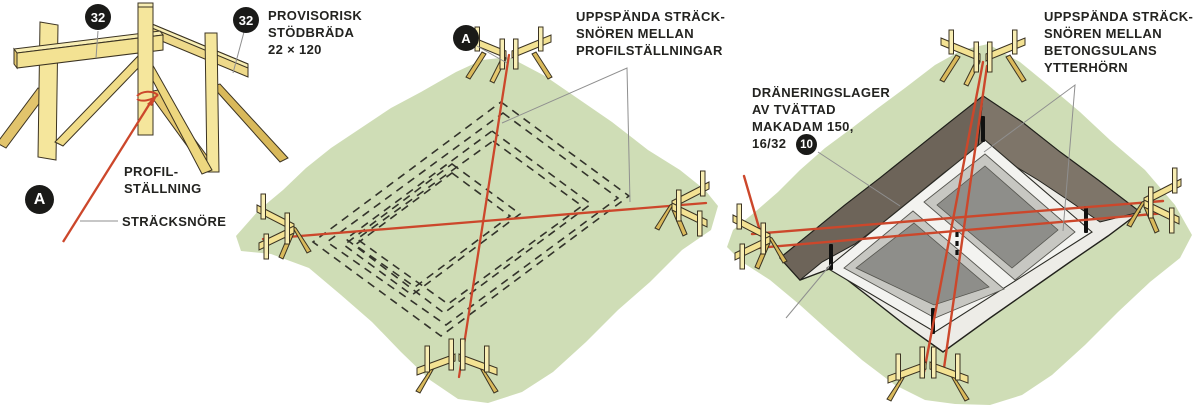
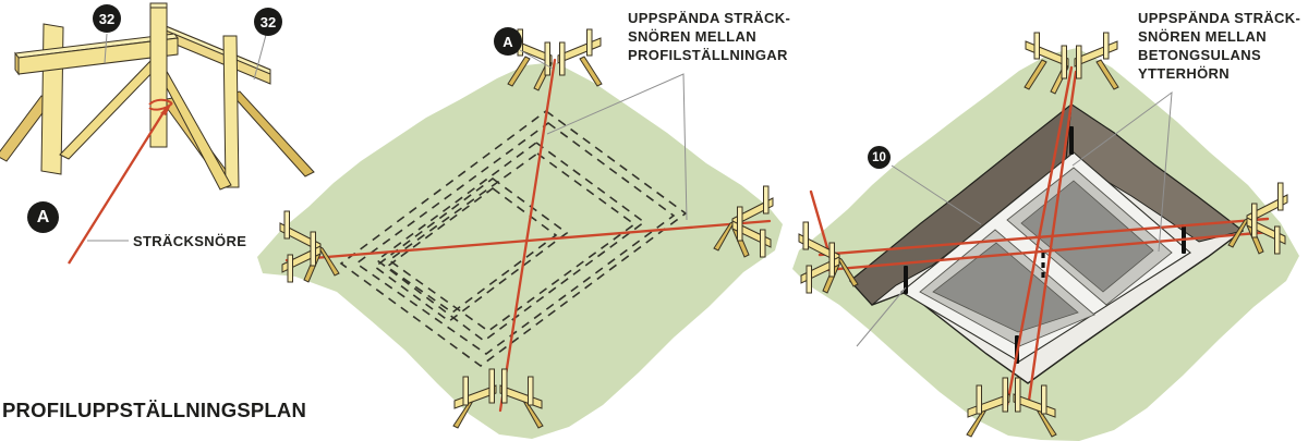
- PROVISORISK
- STÖDBRÄDA
- 22 × 120
- PROFIL-
- STÄLLNING
  STRÄCKSNÖRE
  UPPSPÄNDA STRÄCK-
  SNÖREN MELLAN
  PROFILSTÄLLNINGAR
- DRÄNERINGSLAGER
- AV TVÄTTAD
- MAKADAM 150,
- 16/32
  UPPSPÄNDA STRÄCK-
  SNÖREN MELLAN
  BETONGSULANS
  YTTERHÖRN
+ PROFILUPPSTÄLLNINGSPLAN
  32
  32
  A
  A
  10
